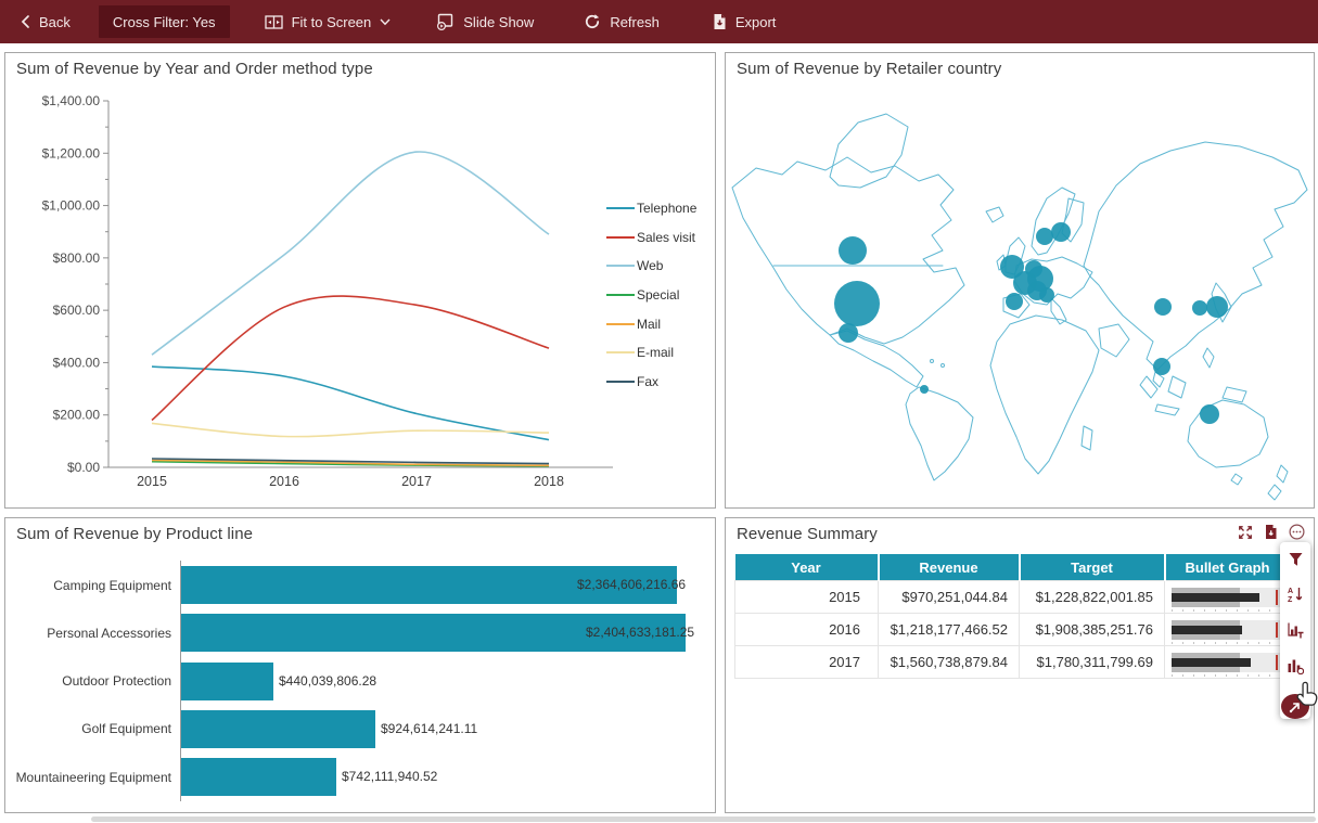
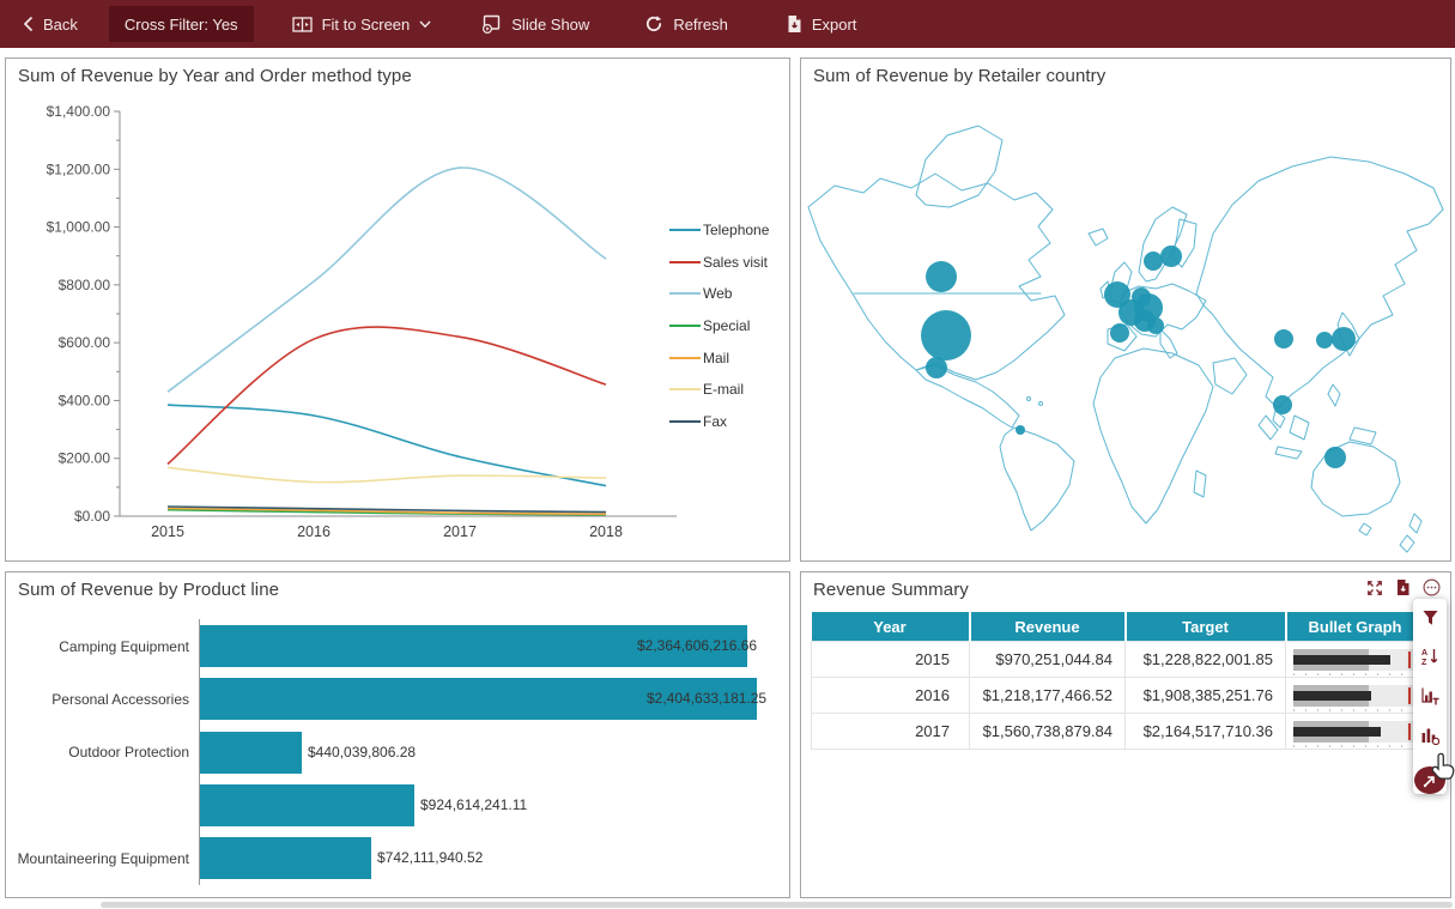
  Back
  Cross Filter: Yes
  Fit to Screen
  Slide Show
  Refresh
  Export
  Sum of Revenue by Year and Order method type
  $0.00
  $200.00
  $400.00
  $600.00
  $800.00
  $1,000.00
  $1,200.00
  $1,400.00
  2015
  2016
  2017
  2018
  Telephone
  Sales visit
  Web
  Special
  Mail
  E-mail
  Fax
  Sum of Revenue by Retailer country
  Sum of Revenue by Product line
  Camping Equipment
  $2,364,606,216.66
  Personal Accessories
  $2,404,633,181.25
  Outdoor Protection
  $440,039,806.28
- Golf Equipment
  $924,614,241.11
  Mountaineering Equipment
  $742,111,940.52
  Revenue Summary
  Year	Revenue	Target	Bullet Graph
  2015	$970,251,044.84	$1,228,822,001.85
  2016	$1,218,177,466.52	$1,908,385,251.76
- 2017	$1,560,738,879.84	$1,780,311,799.69
+ 2017	$1,560,738,879.84	$2,164,517,710.36
